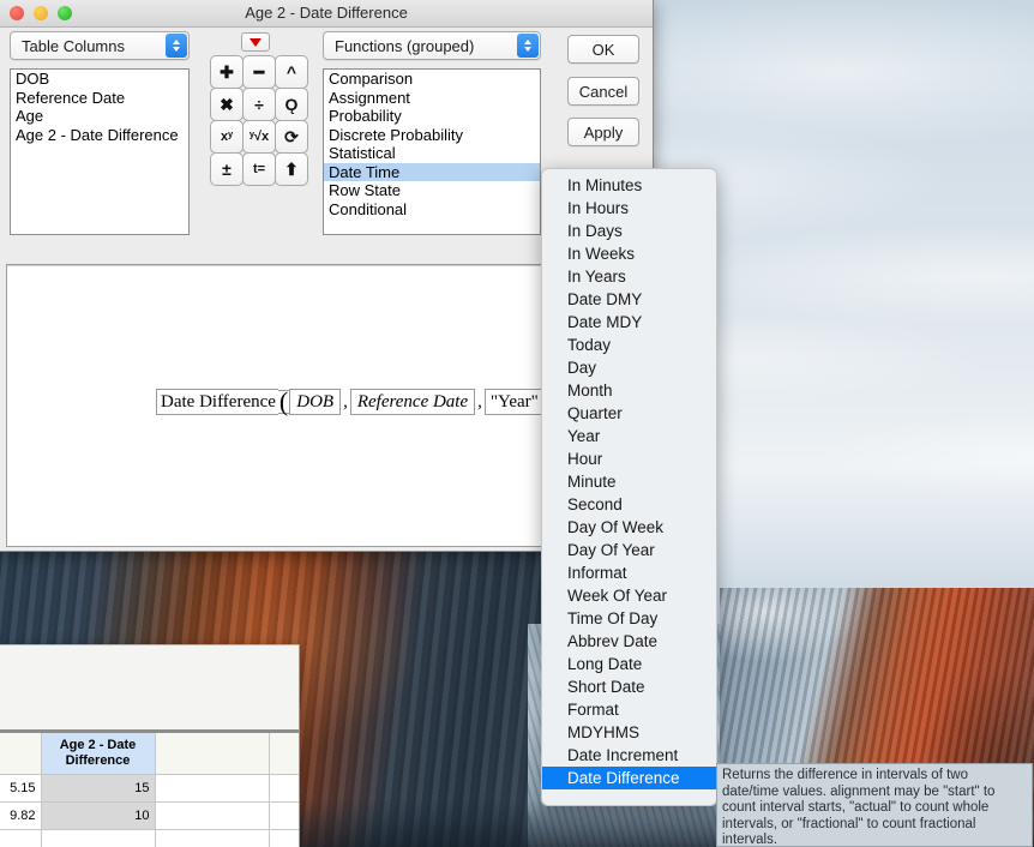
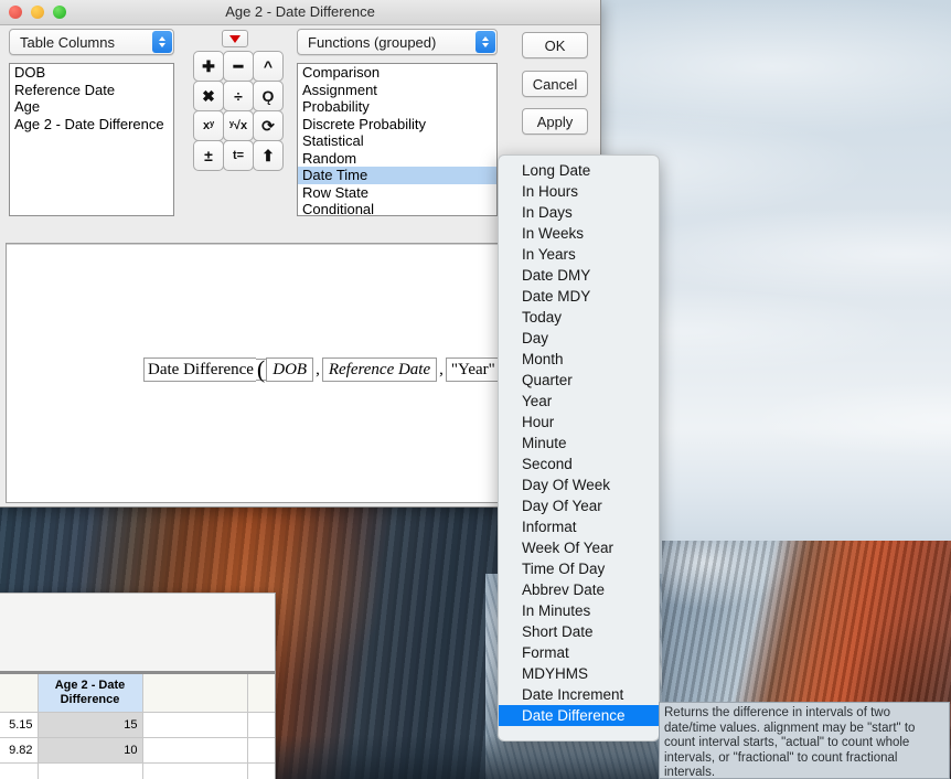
  	Age 2 - Date Difference
  5.15	15
  9.82	10
  Age 2 - Date Difference
  Table Columns
  DOB
  Reference Date
  Age
  Age 2 - Date Difference
  ✚
  ━
  ^
  ✖
  ÷
  Ǫ
  xʸ
  ʸ√x
  ⟳
  ±
  t=
  ⬆
  Functions (grouped)
  Comparison
  Assignment
  Probability
  Discrete Probability
  Statistical
+ Random
  Date Time
  Row State
  Conditional
  OK
  Cancel
  Apply
  Date Difference
  (
  DOB
  ,
  Reference Date
  ,
  "Year"
- In Minutes
+ Long Date
  In Hours
  In Days
  In Weeks
  In Years
  Date DMY
  Date MDY
  Today
  Day
  Month
  Quarter
  Year
  Hour
  Minute
  Second
  Day Of Week
  Day Of Year
  Informat
  Week Of Year
  Time Of Day
  Abbrev Date
- Long Date
+ In Minutes
  Short Date
  Format
  MDYHMS
  Date Increment
  Date Difference
  Returns the difference in intervals of two date/time values. alignment may be "start" to count interval starts, "actual" to count whole intervals, or "fractional" to count fractional intervals.
